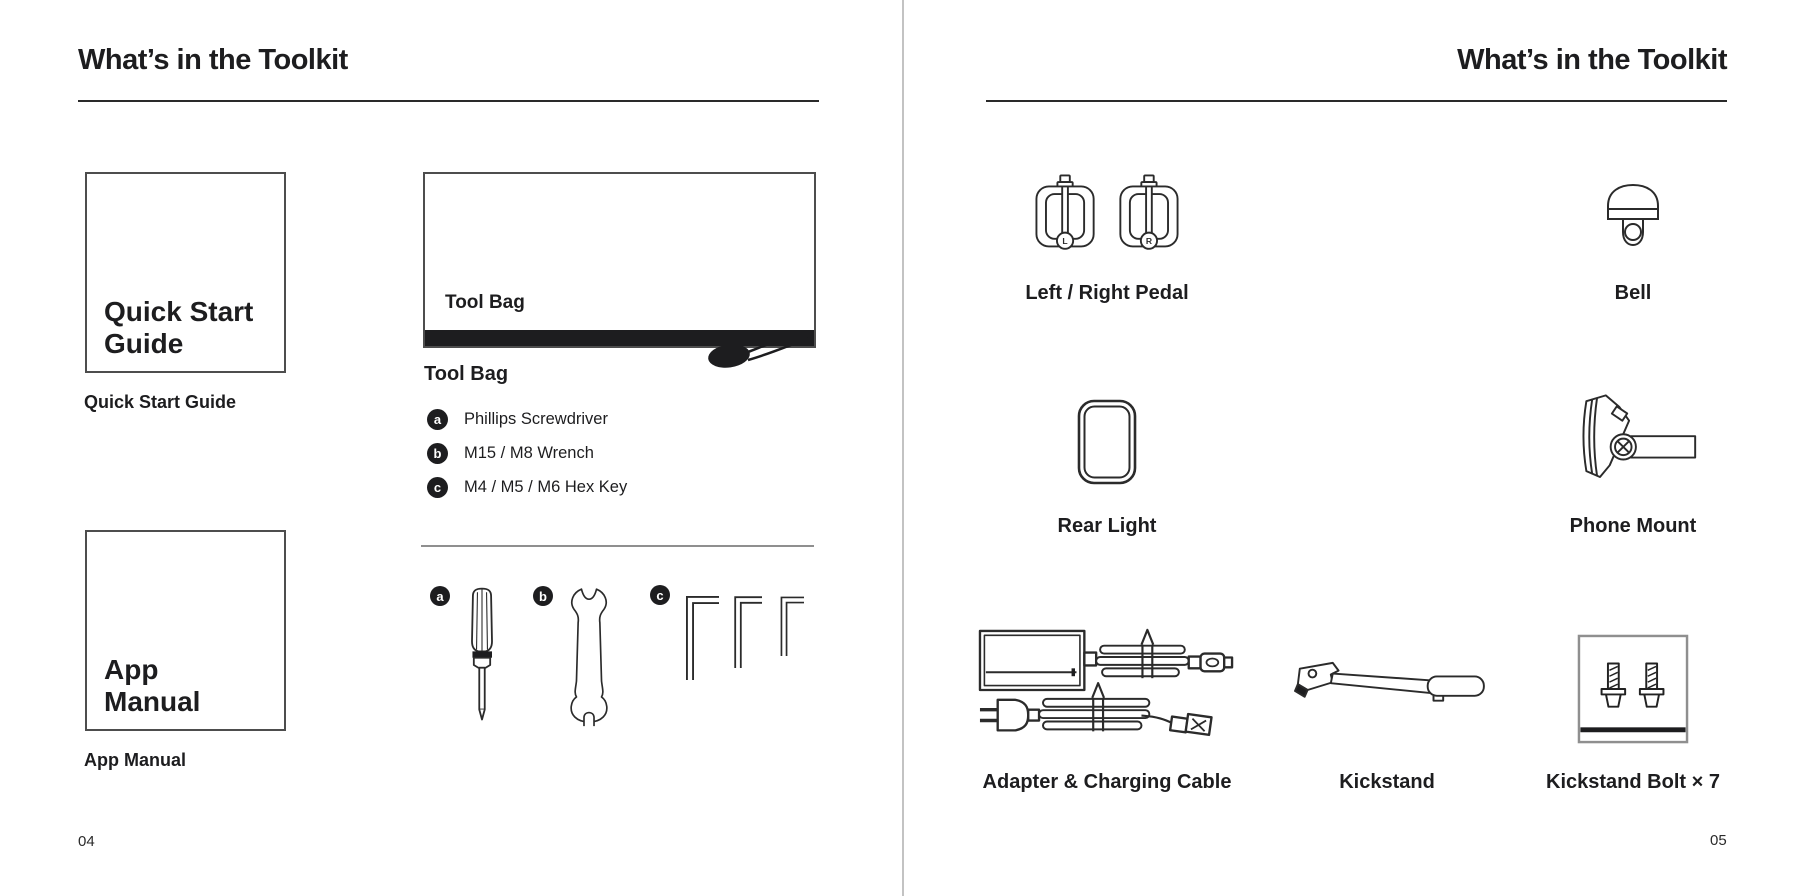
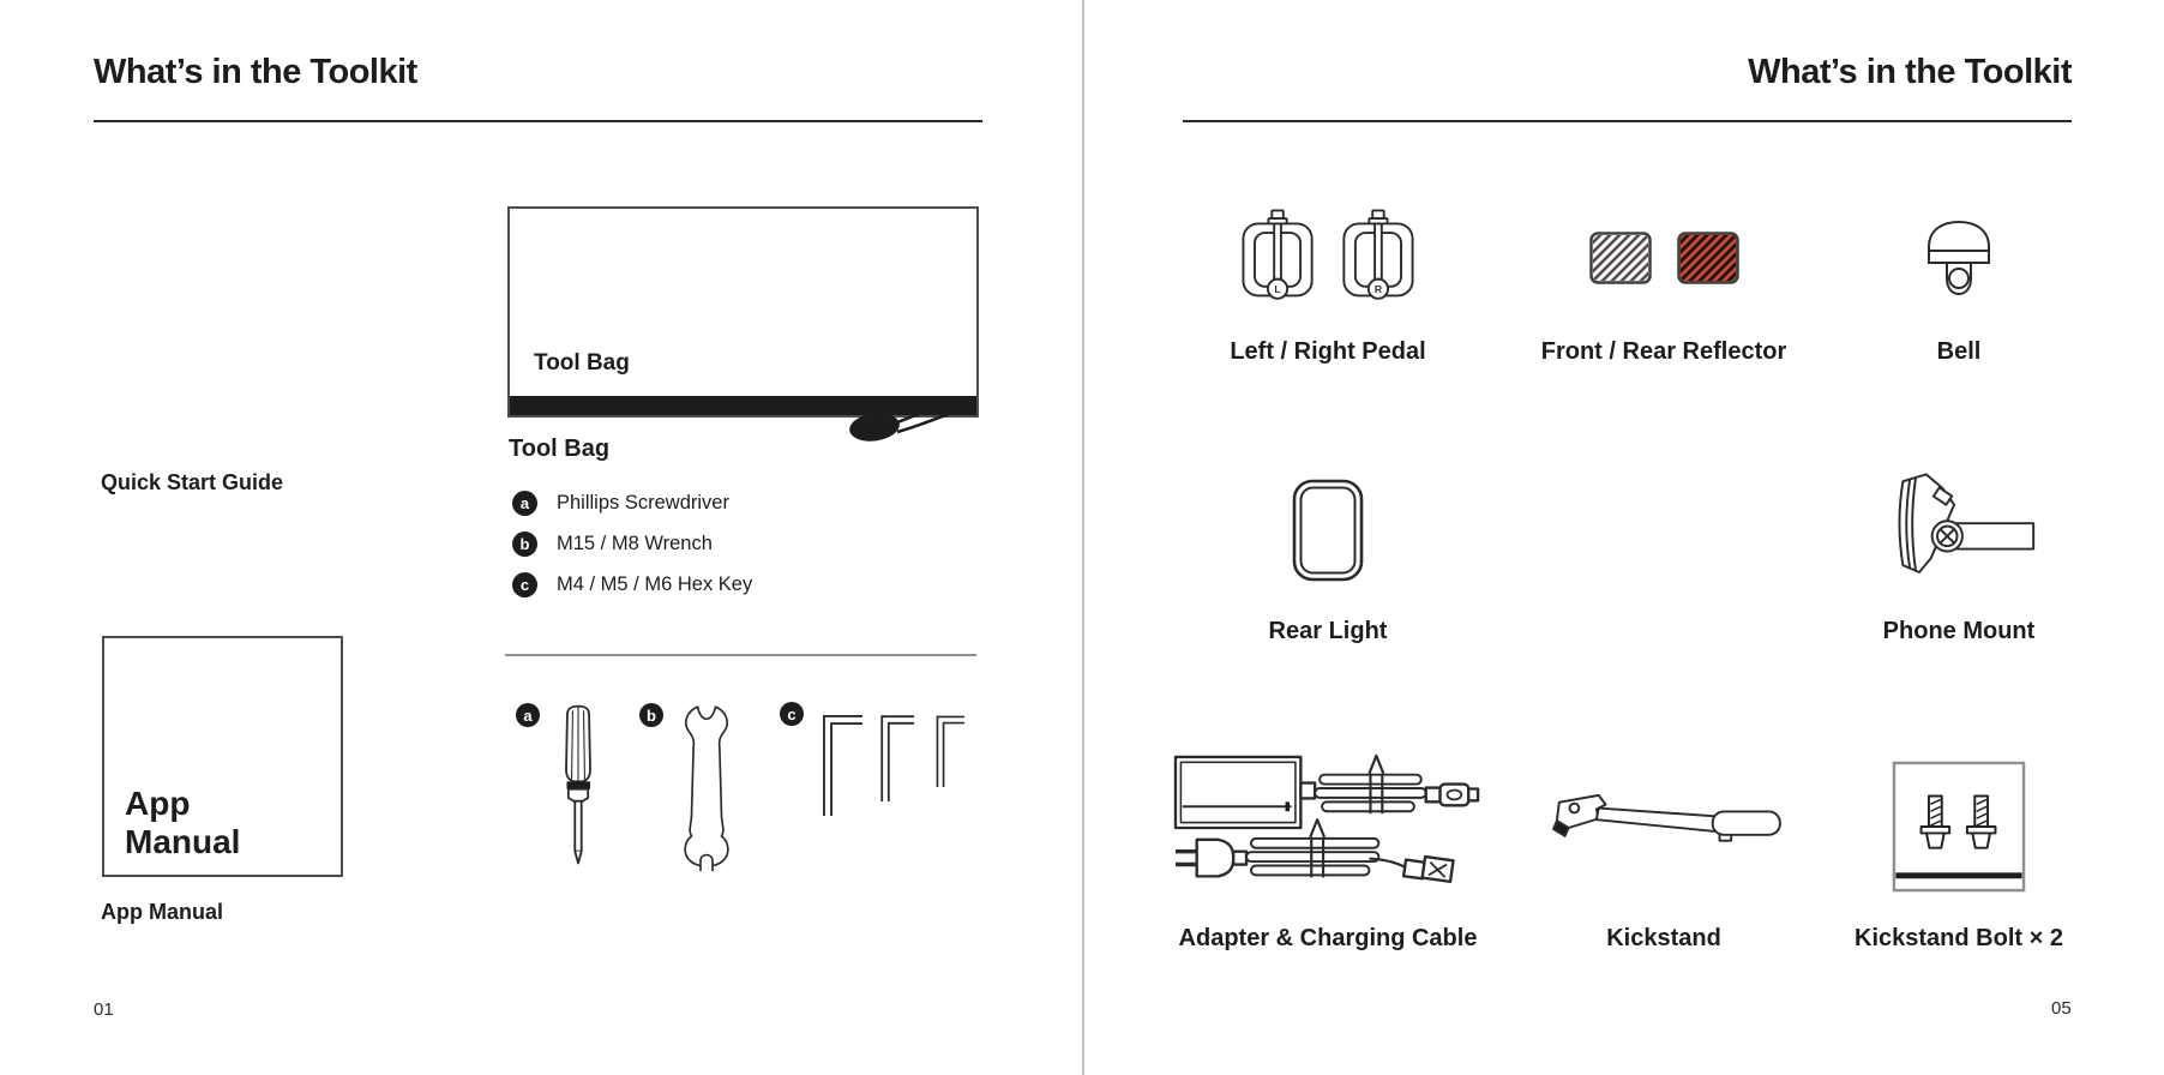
  What’s in the Toolkit
- Quick Start
- Guide
  Quick Start Guide
  Tool Bag
  Tool Bag
  a
  Phillips Screwdriver
  b
  M15 / M8 Wrench
  c
  M4 / M5 / M6 Hex Key
  a
  b
  c
  App
  Manual
  App Manual
- 04
+ 01
  What’s in the Toolkit
  L
  R
  Left / Right Pedal
+ Front / Rear Reflector
  Bell
  Rear Light
  Phone Mount
  Adapter & Charging Cable
  Kickstand
- Kickstand Bolt × 7
+ Kickstand Bolt × 2
  05
